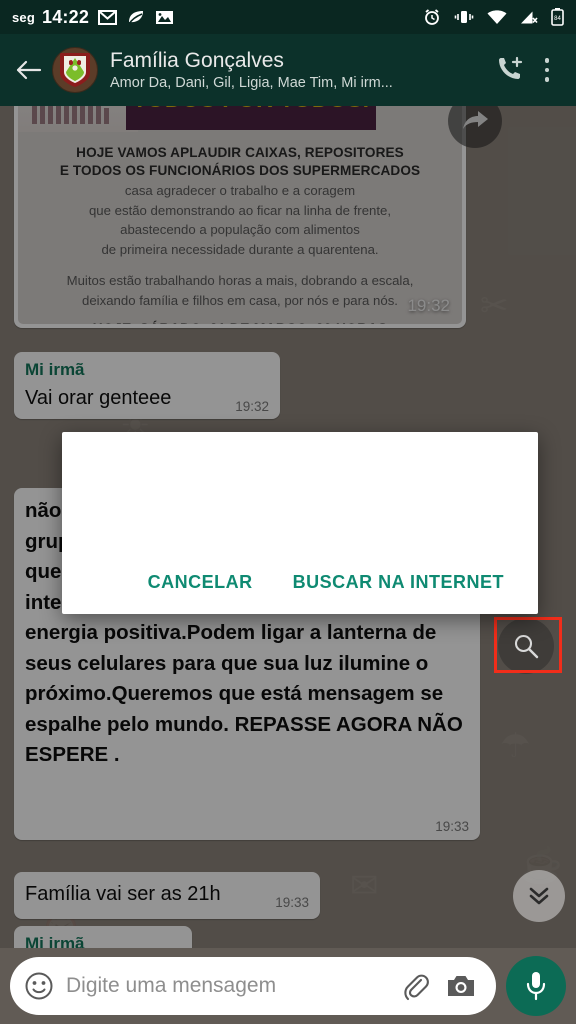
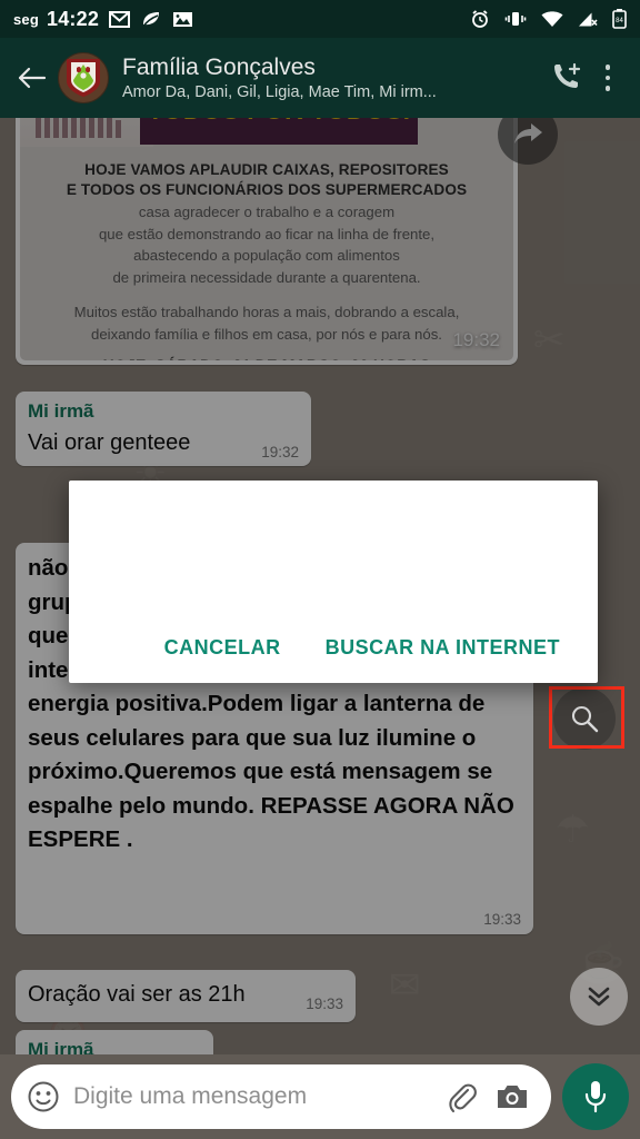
  seg
  14:22
  Família Gonçalves
  Amor Da, Dani, Gil, Ligia, Mae Tim, Mi irm...
  ☀
  ☕
  HOJE VAMOS APLAUDIR CAIXAS, REPOSITORES
  E TODOS OS FUNCIONÁRIOS DOS SUPERMERCADOS
  casa agradecer o trabalho e a coragem
  que estão demonstrando ao ficar na linha de frente,
  abastecendo a população com alimentos
  de primeira necessidade durante a quarentena.
  Muitos estão trabalhando horas a mais, dobrando a escala,
  deixando família e filhos em casa, por nós e para nós.
  19:32
  Mi irmã
  Vai orar genteee
  19:32
  19:33
- Família vai ser as 21h
+ Oração vai ser as 21h
  19:33
  Mi irmã
  CANCELAR
  BUSCAR NA INTERNET
  Digite uma mensagem
